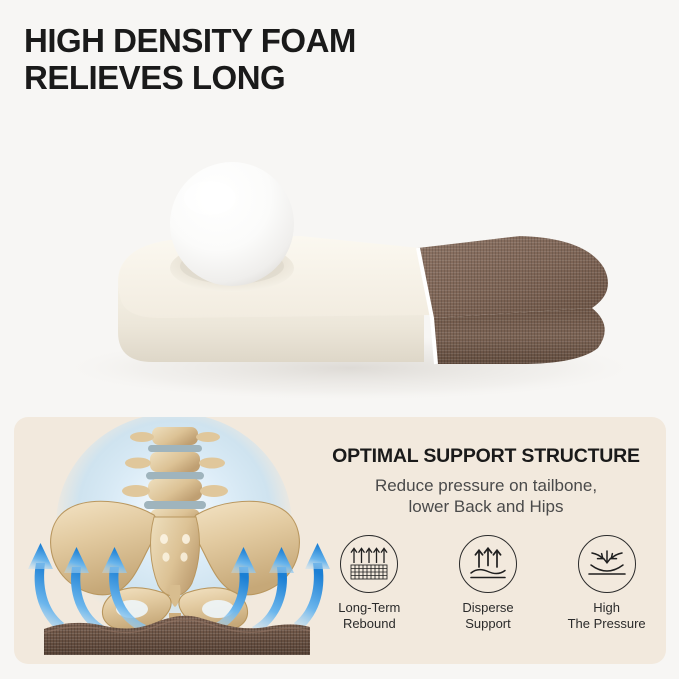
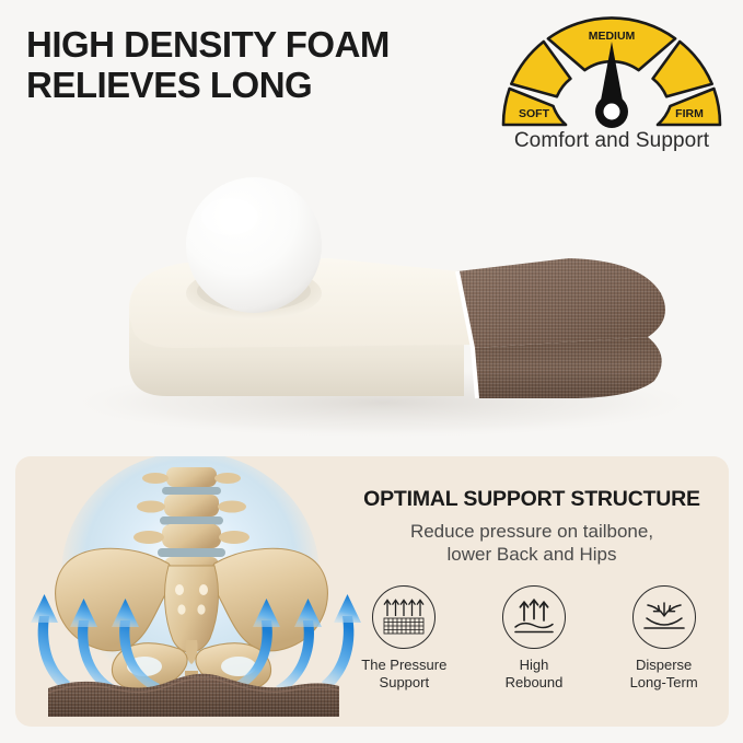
  HIGH DENSITY FOAM
  RELIEVES LONG
+ SOFT
+ MEDIUM
+ FIRM
+ Comfort and Support
  OPTIMAL SUPPORT STRUCTURE
  Reduce pressure on tailbone,
  lower Back and Hips
- Long-Term
+ The Pressure
- Rebound
+ Support
- Disperse
+ High
- Support
+ Rebound
- High
+ Disperse
- The Pressure
+ Long-Term
